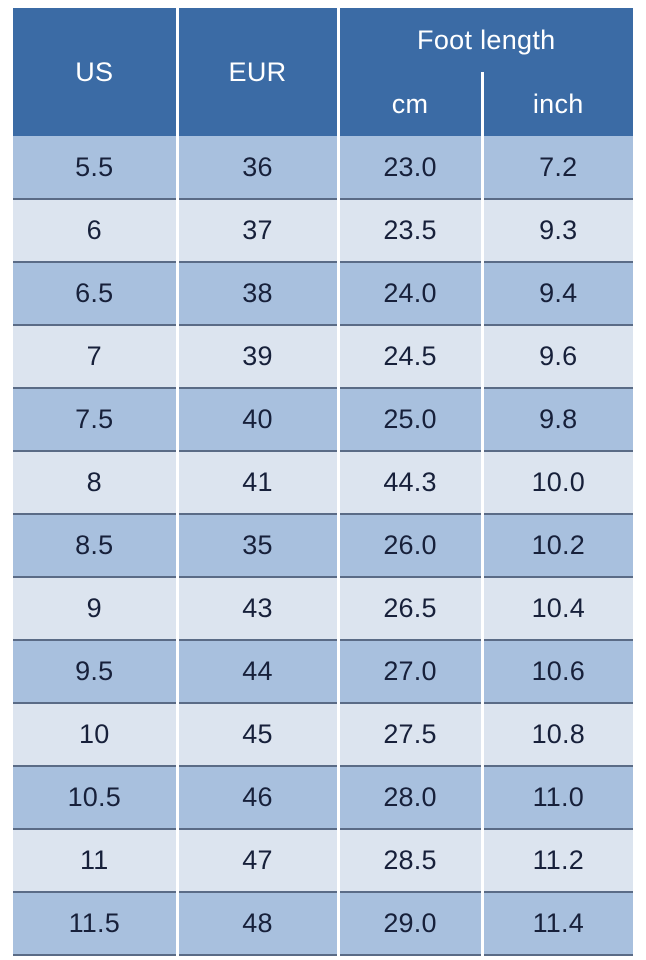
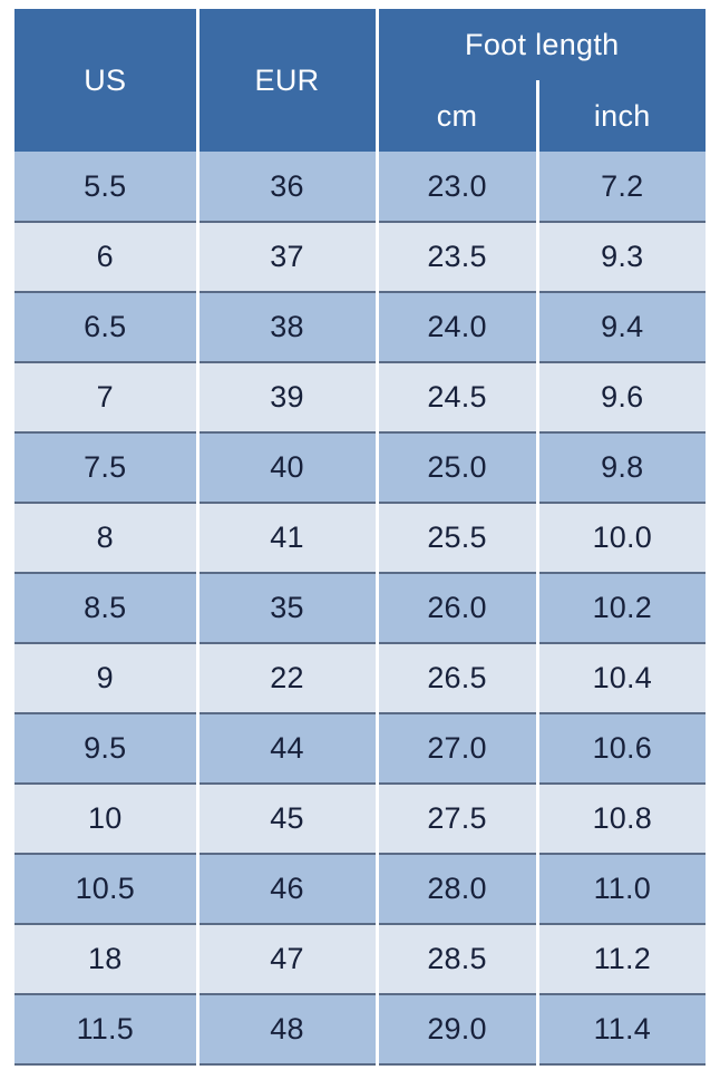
  US	EUR	Foot length
  cm	inch
  5.5	36	23.0	7.2
  6	37	23.5	9.3
  6.5	38	24.0	9.4
  7	39	24.5	9.6
  7.5	40	25.0	9.8
- 8	41	44.3	10.0
+ 8	41	25.5	10.0
  8.5	35	26.0	10.2
- 9	43	26.5	10.4
+ 9	22	26.5	10.4
  9.5	44	27.0	10.6
  10	45	27.5	10.8
  10.5	46	28.0	11.0
- 11	47	28.5	11.2
+ 18	47	28.5	11.2
  11.5	48	29.0	11.4
